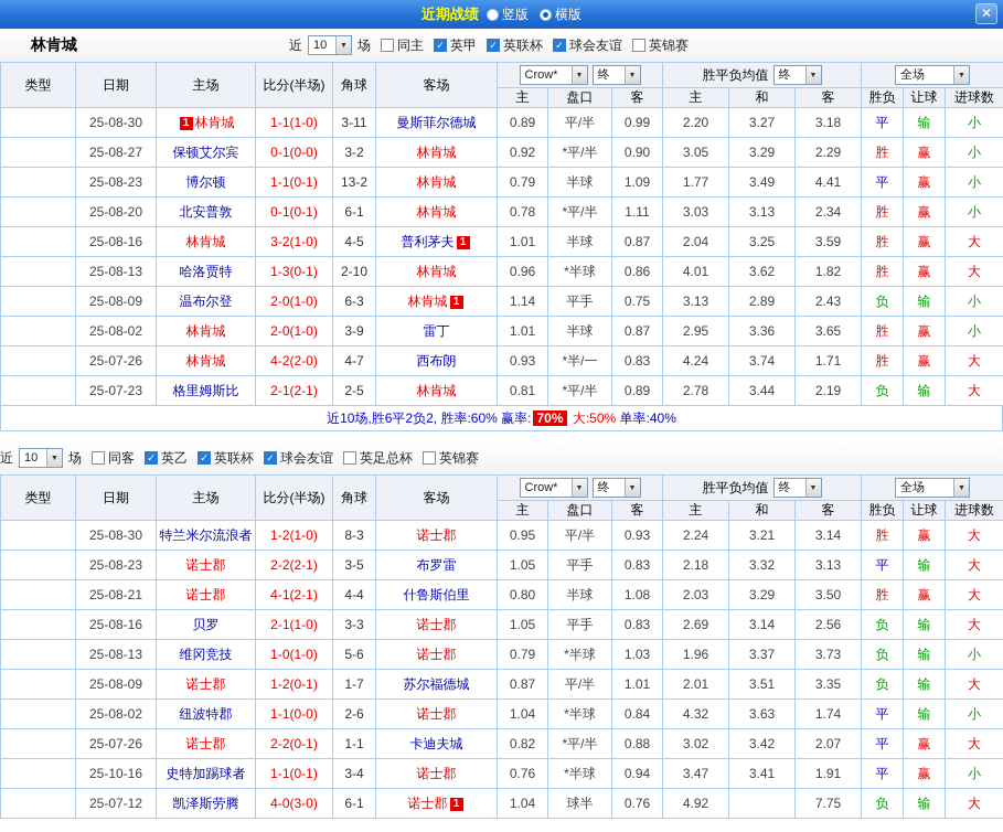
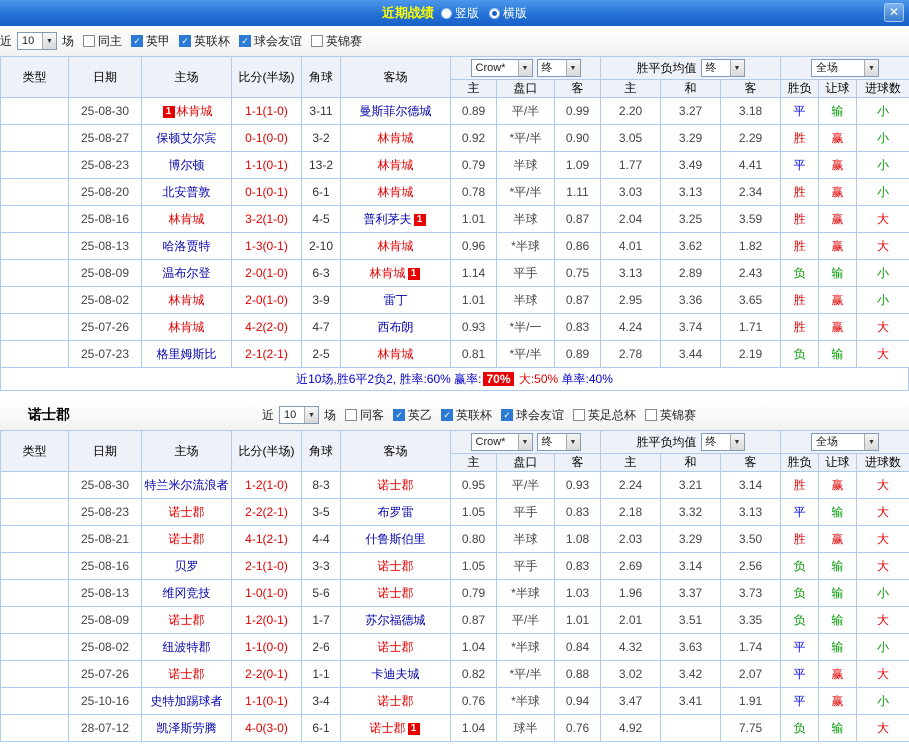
  近期战绩
  竖版
  横版
  ✕
- 林肯城
  近
  10
  场
  同主
  ✓
  英甲
  ✓
  英联杯
  ✓
  球会友谊
  英锦赛
  类型	日期	主场	比分(半场)	角球	客场	Crow* 终	胜平负均值 终	全场
  主	盘口	客	主	和	客	胜负	让球	进球数
  	25-08-30	1 林肯城	1-1(1-0)	3-11	曼斯菲尔德城	0.89	平/半	0.99	2.20	3.27	3.18	平	输	小
  	25-08-27	保顿艾尔宾	0-1(0-0)	3-2	林肯城	0.92	*平/半	0.90	3.05	3.29	2.29	胜	赢	小
  	25-08-23	博尔顿	1-1(0-1)	13-2	林肯城	0.79	半球	1.09	1.77	3.49	4.41	平	赢	小
  	25-08-20	北安普敦	0-1(0-1)	6-1	林肯城	0.78	*平/半	1.11	3.03	3.13	2.34	胜	赢	小
  	25-08-16	林肯城	3-2(1-0)	4-5	普利茅夫 1	1.01	半球	0.87	2.04	3.25	3.59	胜	赢	大
  	25-08-13	哈洛贾特	1-3(0-1)	2-10	林肯城	0.96	*半球	0.86	4.01	3.62	1.82	胜	赢	大
  	25-08-09	温布尔登	2-0(1-0)	6-3	林肯城 1	1.14	平手	0.75	3.13	2.89	2.43	负	输	小
  	25-08-02	林肯城	2-0(1-0)	3-9	雷丁	1.01	半球	0.87	2.95	3.36	3.65	胜	赢	小
  	25-07-26	林肯城	4-2(2-0)	4-7	西布朗	0.93	*半/一	0.83	4.24	3.74	1.71	胜	赢	大
  	25-07-23	格里姆斯比	2-1(2-1)	2-5	林肯城	0.81	*平/半	0.89	2.78	3.44	2.19	负	输	大
  近10场,胜6平2负2, 胜率:60%
  赢率:
  70%
  大:50%
  单率:40%
+ 诺士郡
  近
  10
  场
  同客
  ✓
  英乙
  ✓
  英联杯
  ✓
  球会友谊
  英足总杯
  英锦赛
  类型	日期	主场	比分(半场)	角球	客场	Crow* 终	胜平负均值 终	全场
  主	盘口	客	主	和	客	胜负	让球	进球数
  	25-08-30	特兰米尔流浪者	1-2(1-0)	8-3	诺士郡	0.95	平/半	0.93	2.24	3.21	3.14	胜	赢	大
  	25-08-23	诺士郡	2-2(2-1)	3-5	布罗雷	1.05	平手	0.83	2.18	3.32	3.13	平	输	大
  	25-08-21	诺士郡	4-1(2-1)	4-4	什鲁斯伯里	0.80	半球	1.08	2.03	3.29	3.50	胜	赢	大
  	25-08-16	贝罗	2-1(1-0)	3-3	诺士郡	1.05	平手	0.83	2.69	3.14	2.56	负	输	大
  	25-08-13	维冈竞技	1-0(1-0)	5-6	诺士郡	0.79	*半球	1.03	1.96	3.37	3.73	负	输	小
  	25-08-09	诺士郡	1-2(0-1)	1-7	苏尔福德城	0.87	平/半	1.01	2.01	3.51	3.35	负	输	大
  	25-08-02	纽波特郡	1-1(0-0)	2-6	诺士郡	1.04	*半球	0.84	4.32	3.63	1.74	平	输	小
  	25-07-26	诺士郡	2-2(0-1)	1-1	卡迪夫城	0.82	*平/半	0.88	3.02	3.42	2.07	平	赢	大
  	25-10-16	史特加踢球者	1-1(0-1)	3-4	诺士郡	0.76	*半球	0.94	3.47	3.41	1.91	平	赢	小
- 	25-07-12	凯泽斯劳腾	4-0(3-0)	6-1	诺士郡 1	1.04	球半	0.76	4.92		7.75	负	输	大
+ 	28-07-12	凯泽斯劳腾	4-0(3-0)	6-1	诺士郡 1	1.04	球半	0.76	4.92		7.75	负	输	大
